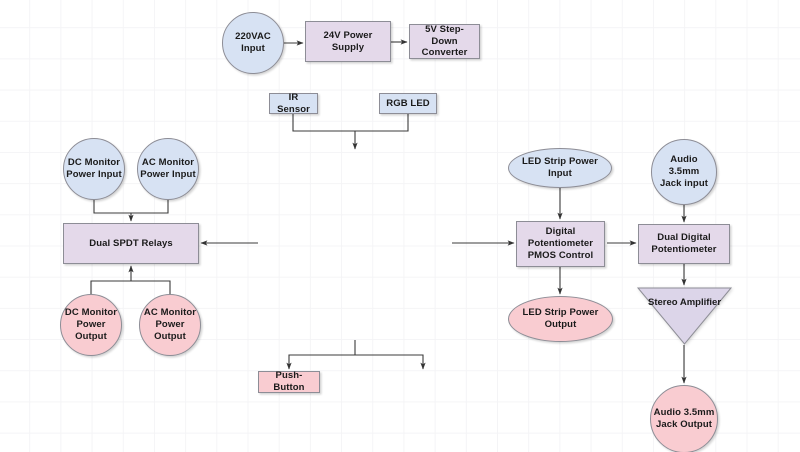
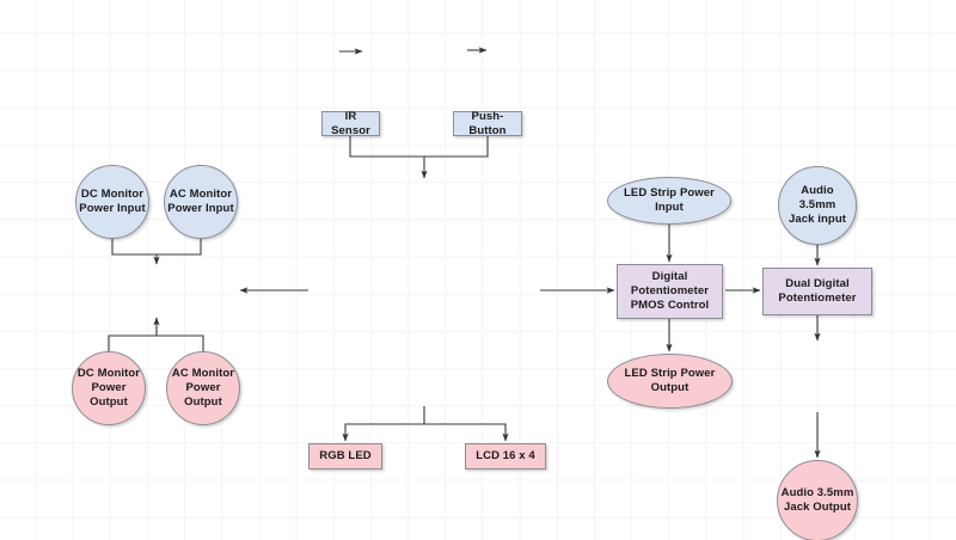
- 220VAC
- Input
- 24V Power Supply
- 5V Step-Down
- Converter
  IR Sensor
- RGB LED
+ Push-Button
  DC Monitor
  Power Input
  AC Monitor
  Power Input
- Dual SPDT Relays
  DC Monitor
  Power
  Output
  AC Monitor
  Power
  Output
- Push-Button
+ RGB LED
+ LCD 16 x 4
  LED Strip Power Input
  Digital
  Potentiometer
  PMOS Control
  LED Strip Power
  Output
  Audio 3.5mm
  Jack input
  Dual Digital
  Potentiometer
- Stereo Amplifier
  Audio 3.5mm
  Jack Output
